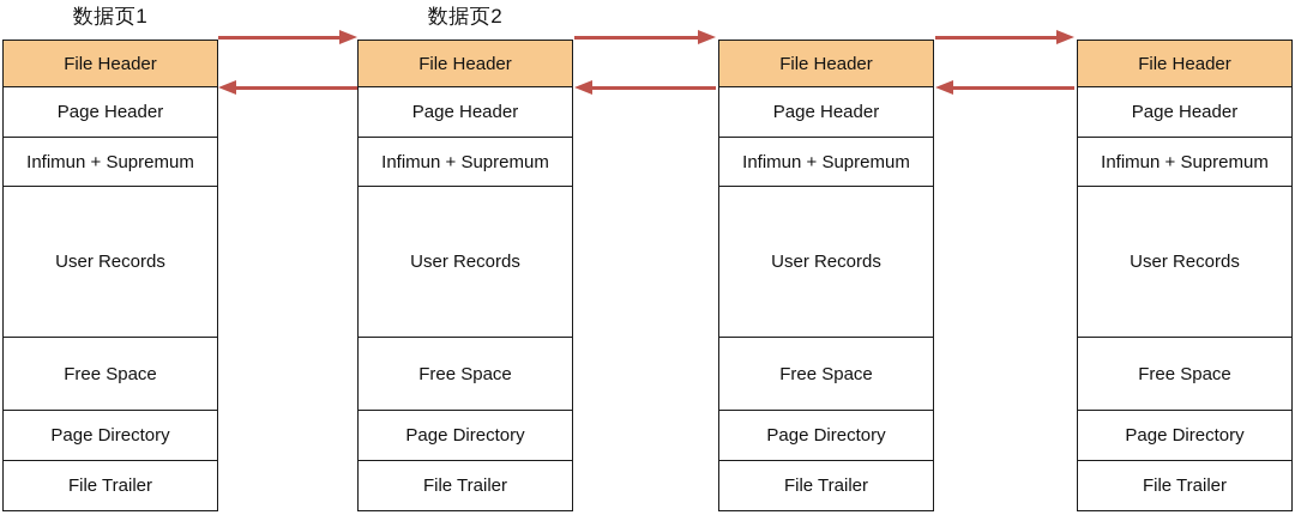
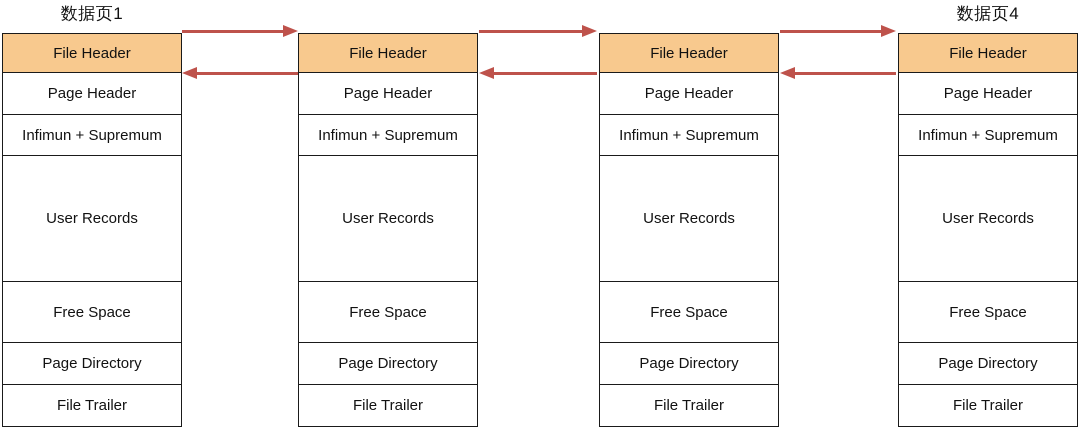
  数据页1
  File Header
  Page Header
  Infimun + Supremum
  User Records
  Free Space
  Page Directory
  File Trailer
- 数据页2
  File Header
  Page Header
  Infimun + Supremum
  User Records
  Free Space
  Page Directory
  File Trailer
  File Header
  Page Header
  Infimun + Supremum
  User Records
  Free Space
  Page Directory
  File Trailer
+ 数据页4
  File Header
  Page Header
  Infimun + Supremum
  User Records
  Free Space
  Page Directory
  File Trailer
